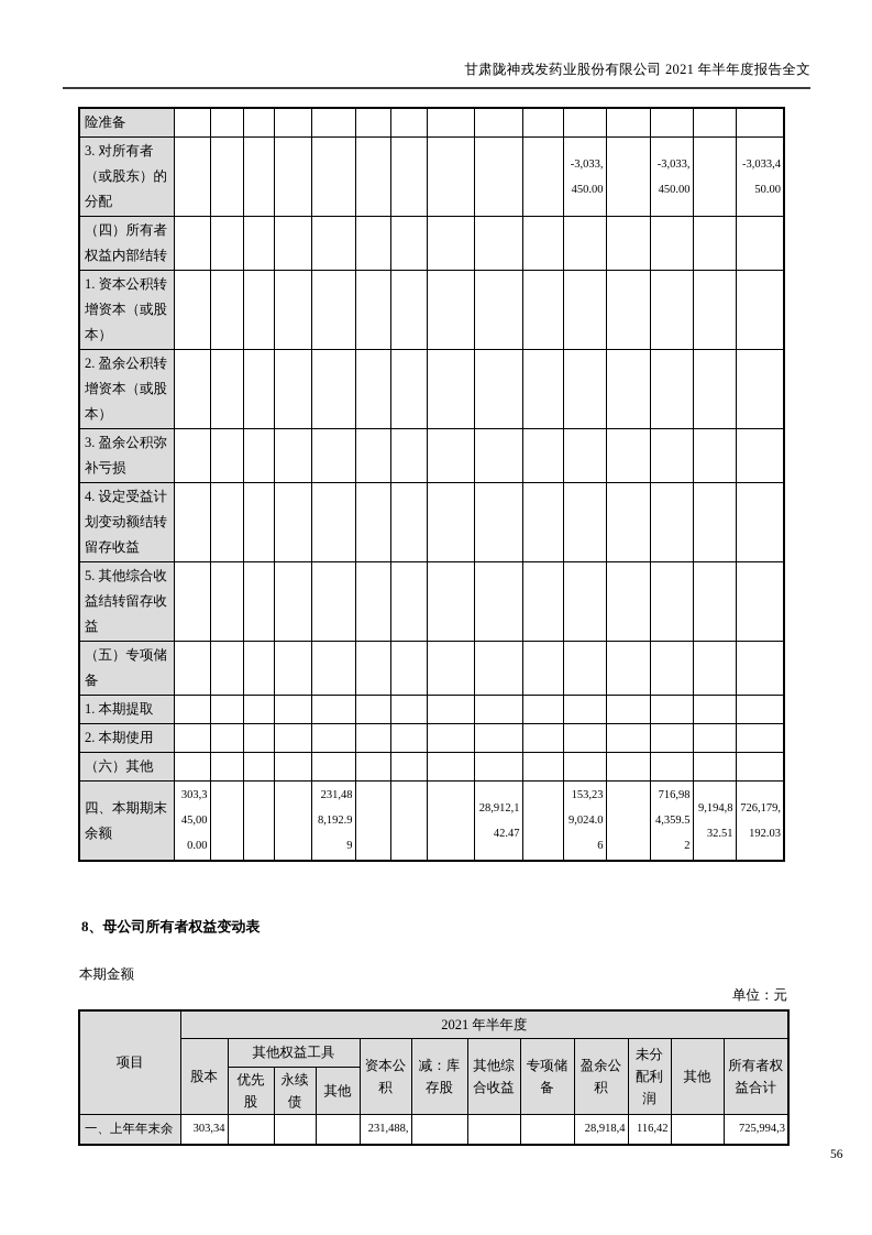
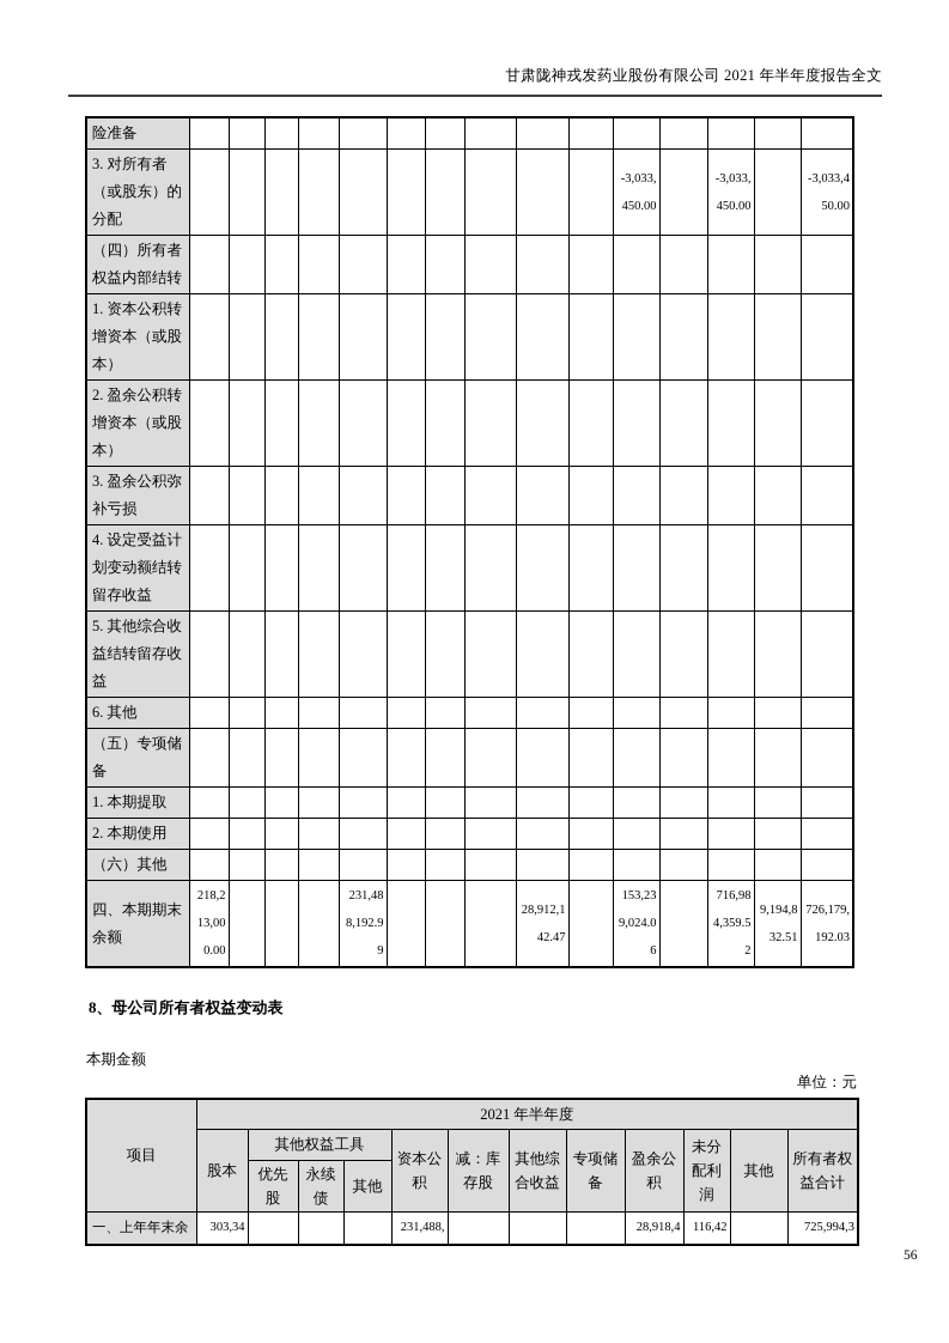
  甘肃陇神戎发药业股份有限公司 2021 年半年度报告全文
  险准备
  3. 对所有者（或股东）的分配											-3,033,450.00		-3,033,450.00		-3,033,450.00
  （四）所有者权益内部结转
  1. 资本公积转增资本（或股本）
  2. 盈余公积转增资本（或股本）
  3. 盈余公积弥补亏损
  4. 设定受益计划变动额结转留存收益
  5. 其他综合收益结转留存收益
+ 6. 其他
  （五）专项储备
  1. 本期提取
  2. 本期使用
  （六）其他
- 四、本期期末余额	303,345,000.00				231,488,192.99				28,912,142.47		153,239,024.06		716,984,359.52	9,194,832.51	726,179,192.03
+ 四、本期期末余额	218,213,000.00				231,488,192.99				28,912,142.47		153,239,024.06		716,984,359.52	9,194,832.51	726,179,192.03
  8、母公司所有者权益变动表
  本期金额
  单位：元
  项目	2021 年半年度
  股本	其他权益工具	资本公积	减：库存股	其他综合收益	专项储备	盈余公积	未分配利润	其他	所有者权益合计
  优先股	永续债	其他
  一、上年年末余	303,34				231,488,				28,918,4	116,42		725,994,3
  56
